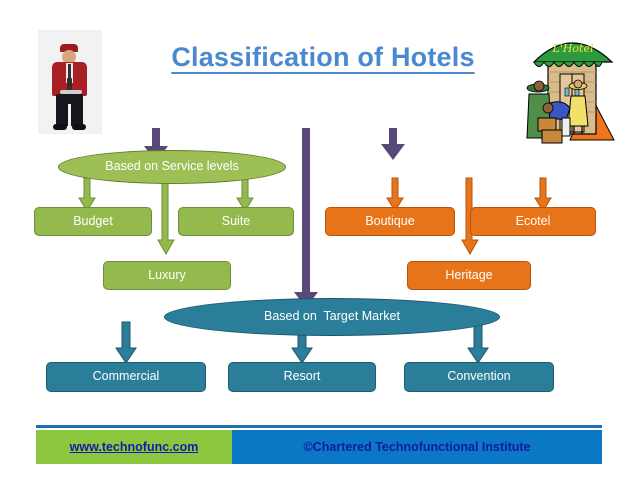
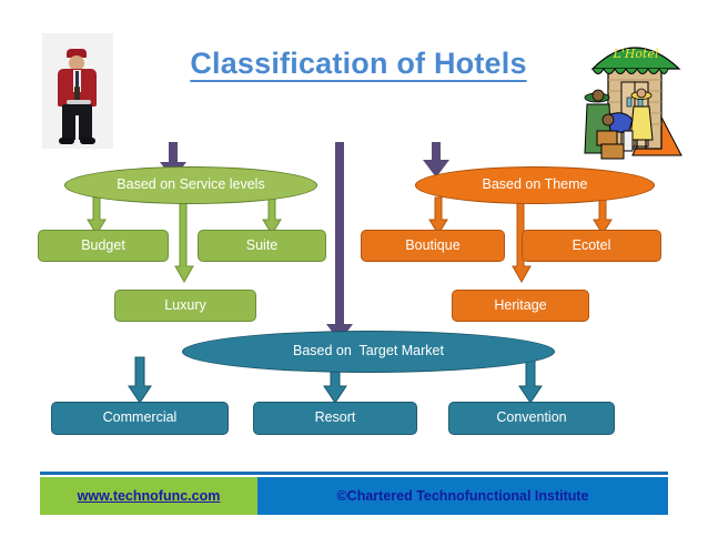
  Classification of Hotels
  L'Hotel
  Based on Service levels
  Budget
  Suite
  Luxury
+ Based on Theme
  Boutique
  Ecotel
  Heritage
  Based on Target Market
  Commercial
  Resort
  Convention
  www.technofunc.com
  ©Chartered Technofunctional Institute
